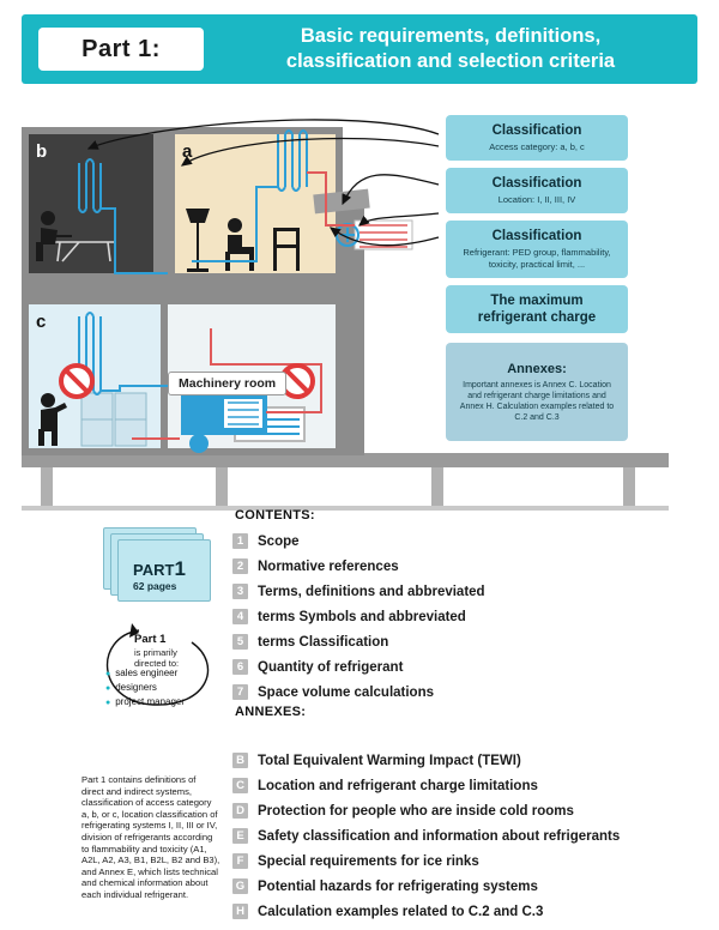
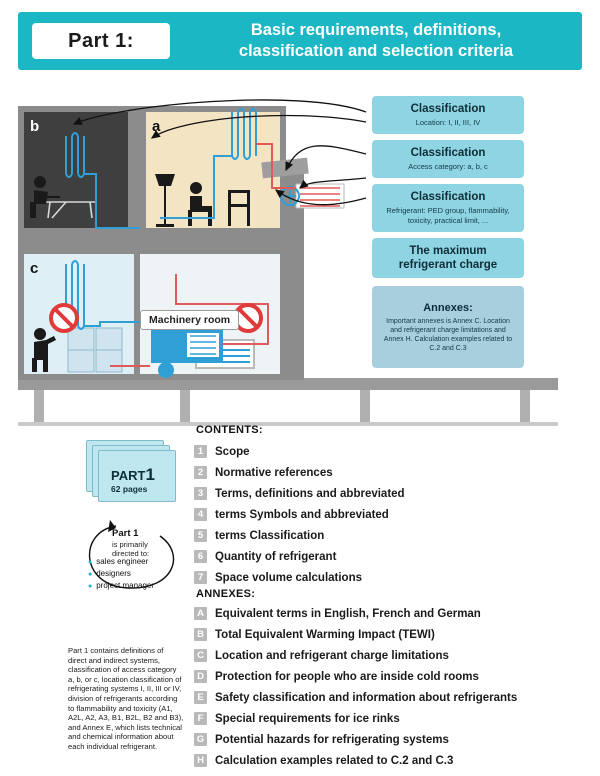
  Part 1:
  Basic requirements, definitions,
  classification and selection criteria
  b
  a
  c
  Machinery room
  Classification
- Access category: a, b, c
+ Location: I, II, III, IV
  Classification
- Location: I, II, III, IV
+ Access category: a, b, c
  Classification
  Refrigerant: PED group, flammability, toxicity, practical limit, ...
  The maximum refrigerant charge
  Annexes:
  PART1
  62 pages
  Part 1
  is primarily
  directed to:
  sales engineer
  designers
  project manager
  Part 1 contains definitions of direct and indirect systems, classification of access category a, b, or c, location classification of refrigerating systems I, II, III or IV, division of refrigerants according to flammability and toxicity (A1, A2L, A2, A3, B1, B2L, B2 and B3), and Annex E, which lists technical and chemical information about each individual refrigerant.
  CONTENTS:
  1
  Scope
  2
  Normative references
  3
  Terms, definitions and abbreviated
  4
  terms Symbols and abbreviated
  5
  terms Classification
  6
  Quantity of refrigerant
  7
  Space volume calculations
  ANNEXES:
+ A
+ Equivalent terms in English, French and German
  B
  Total Equivalent Warming Impact (TEWI)
  C
  Location and refrigerant charge limitations
  D
  Protection for people who are inside cold rooms
  E
  Safety classification and information about refrigerants
  F
  Special requirements for ice rinks
  G
  Potential hazards for refrigerating systems
  H
  Calculation examples related to C.2 and C.3
